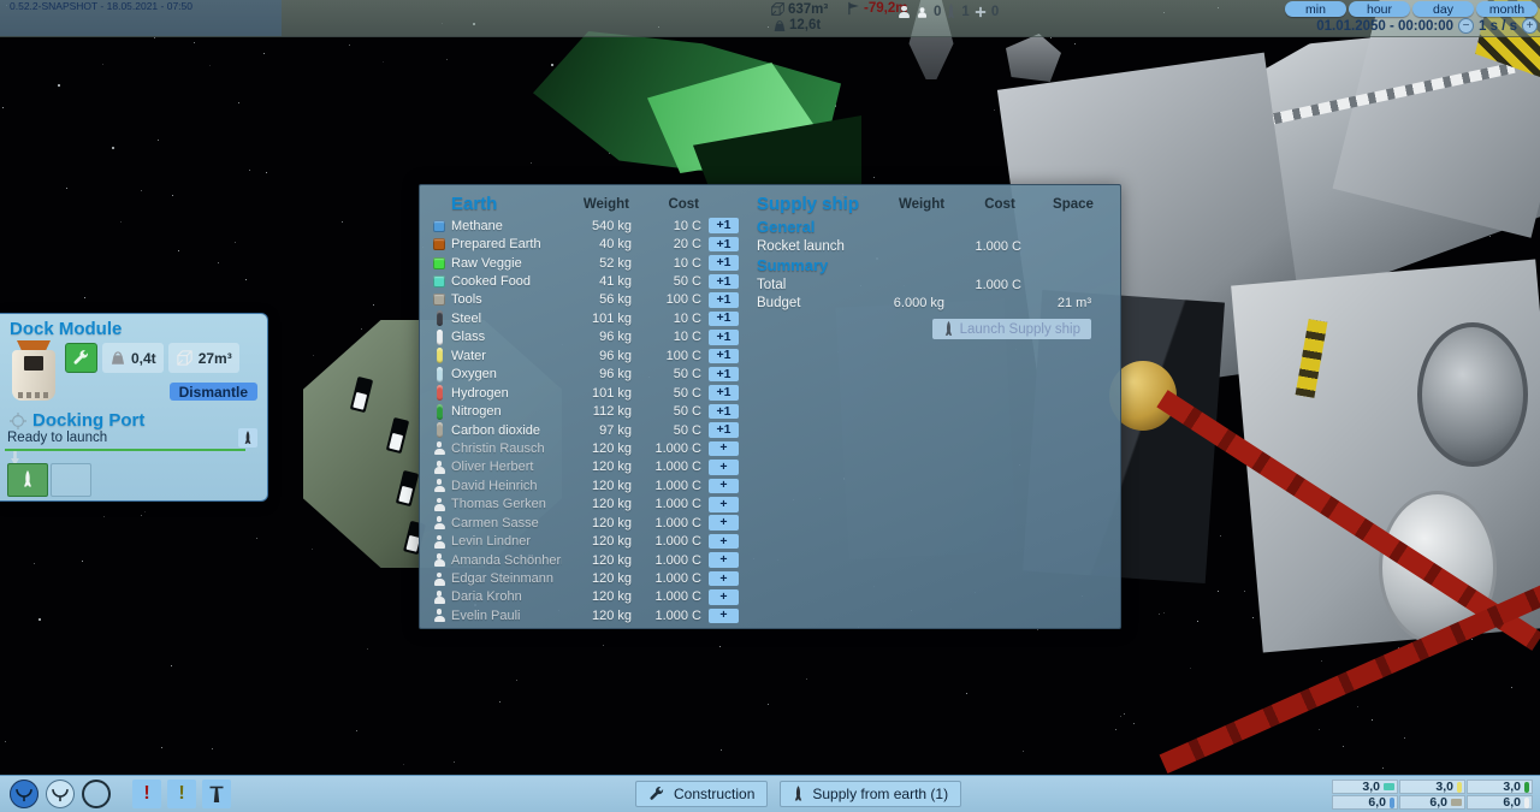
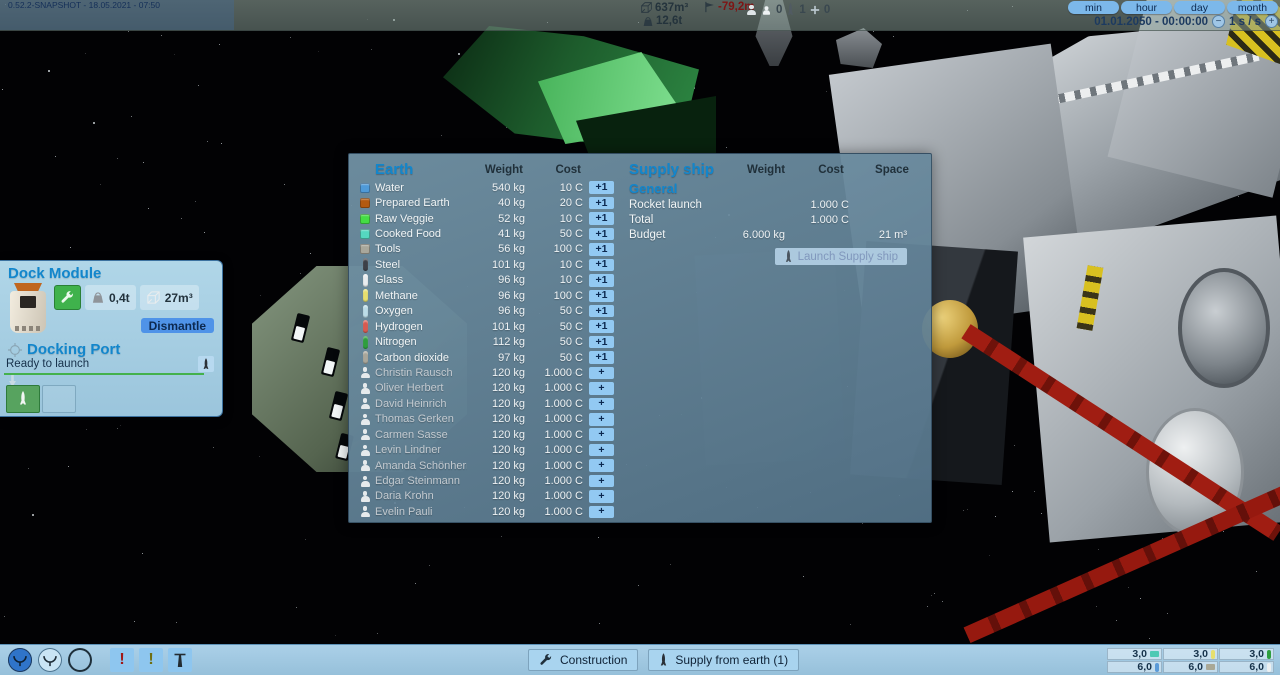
  0.52.2-SNAPSHOT - 18.05.2021 - 07:50
  637m³
  -79,2
  12,6t
  0
  1
  0
  min
  hour
  day
  month
  01.01.2050 - 00:00:00
  −
  1 s / s
  +
  Earth
  Weight
  Cost
- Methane
+ Water
  540 kg
  10 C
  +1
  Prepared Earth
  40 kg
  20 C
  +1
  Raw Veggie
  52 kg
  10 C
  +1
  Cooked Food
  41 kg
  50 C
  +1
  Tools
  56 kg
  100 C
  +1
  Steel
  101 kg
  10 C
  +1
  Glass
  96 kg
  10 C
  +1
- Water
+ Methane
  96 kg
  100 C
  +1
  Oxygen
  96 kg
  50 C
  +1
  Hydrogen
  101 kg
  50 C
  +1
  Nitrogen
  112 kg
  50 C
  +1
  Carbon dioxide
  97 kg
  50 C
  +1
  Christin Rausch
  120 kg
  1.000 C
  +
  Oliver Herbert
  120 kg
  1.000 C
  +
  David Heinrich
  120 kg
  1.000 C
  +
  Thomas Gerken
  120 kg
  1.000 C
  +
  Carmen Sasse
  120 kg
  1.000 C
  +
  Levin Lindner
  120 kg
  1.000 C
  +
  Amanda Schönher
  120 kg
  1.000 C
  +
  Edgar Steinmann
  120 kg
  1.000 C
  +
  Daria Krohn
  120 kg
  1.000 C
  +
  Evelin Pauli
  120 kg
  1.000 C
  +
  Supply ship
  Weight
  Cost
  Space
  General
  Rocket launch
  1.000 C
- Summary
  Total
  1.000 C
  Budget
  6.000 kg
  21 m³
  Launch Supply ship
  Dock Module
  0,4t
  27m³
  Dismantle
  Docking Port
  Ready to launch
  !
  !
  Construction
  Supply from earth (1)
  3,0
  3,0
  3,0
  6,0
  6,0
  6,0
